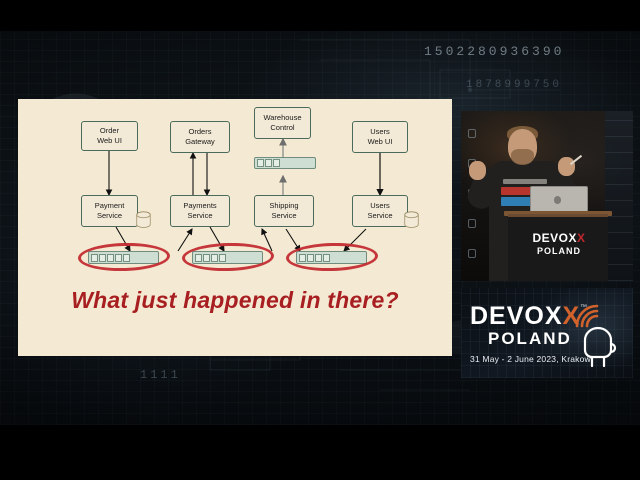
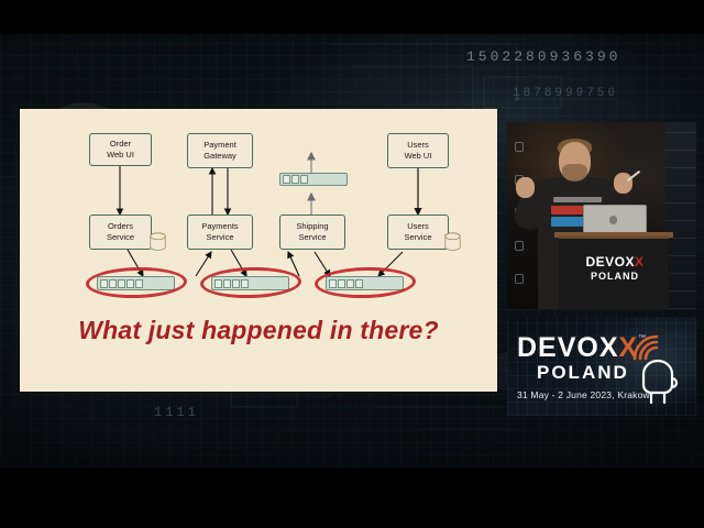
  1502280936390
  1878999750
  1111
  Order
  Web UI
- Orders
+ Payment
  Gateway
- Warehouse
- Control
  Users
  Web UI
- Payment
+ Orders
  Service
  Payments
  Service
  Shipping
  Service
  Users
  Service
  What just happened in there?
  DEVOXX
  POLAND
  DEVOXX
  POLAND
  31 May - 2 June 2023, Krakow
